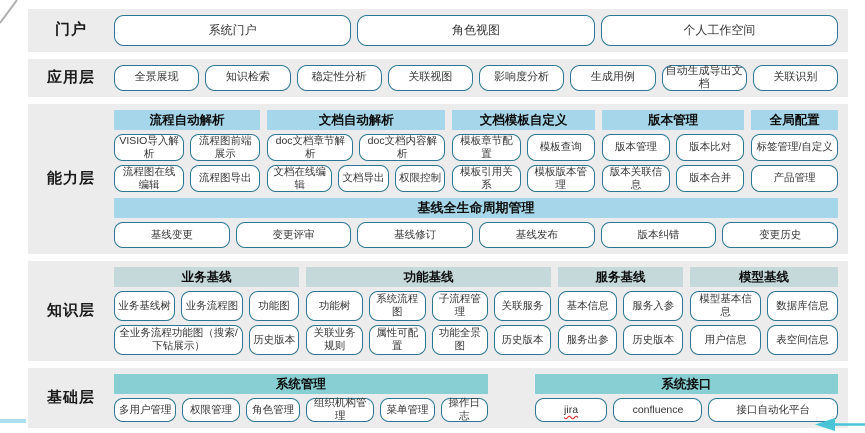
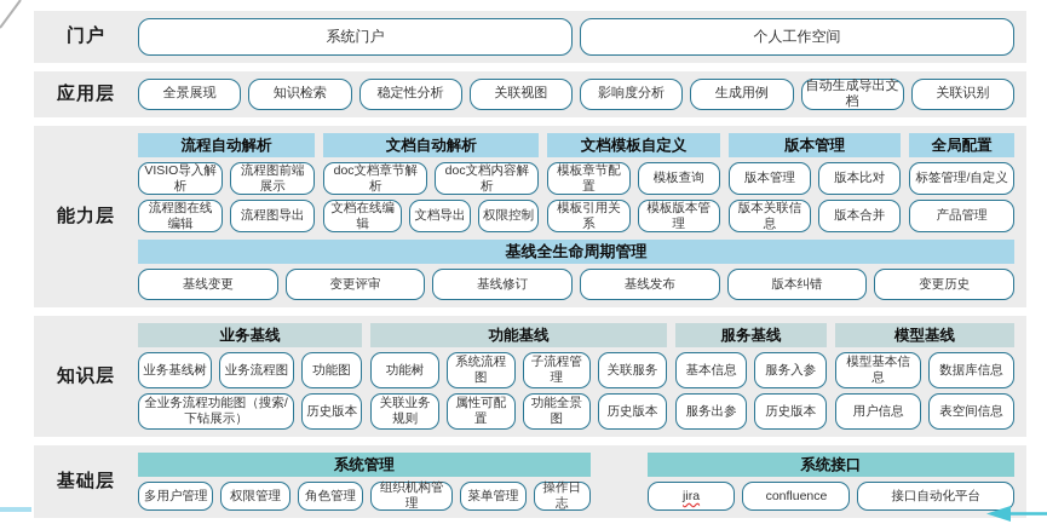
  门户
  系统门户
- 角色视图
  个人工作空间
  应用层
  全景展现
  知识检索
  稳定性分析
  关联视图
  影响度分析
  生成用例
  自动生成导出文档
  关联识别
  能力层
  流程自动解析
  VISIO导入解析
  流程图前端展示
  流程图在线编辑
  流程图导出
  文档自动解析
  doc文档章节解析
  doc文档内容解析
  文档在线编辑
  文档导出
  权限控制
  文档模板自定义
  模板章节配置
  模板查询
  模板引用关系
  模板版本管理
  版本管理
  版本管理
  版本比对
  版本关联信息
  版本合并
  全局配置
  标签管理/自定义
  产品管理
  基线全生命周期管理
  基线变更
  变更评审
  基线修订
  基线发布
  版本纠错
  变更历史
  知识层
  业务基线
  业务基线树
  业务流程图
  功能图
  全业务流程功能图（搜索/下钻展示）
  历史版本
  功能基线
  功能树
  系统流程图
  子流程管理
  关联服务
  关联业务规则
  属性可配置
  功能全景图
  历史版本
  服务基线
  基本信息
  服务入参
  服务出参
  历史版本
  模型基线
  模型基本信息
  数据库信息
  用户信息
  表空间信息
  基础层
  系统管理
  多用户管理
  权限管理
  角色管理
  组织机构管理
  菜单管理
  操作日志
  系统接口
  jira
  confluence
  接口自动化平台
